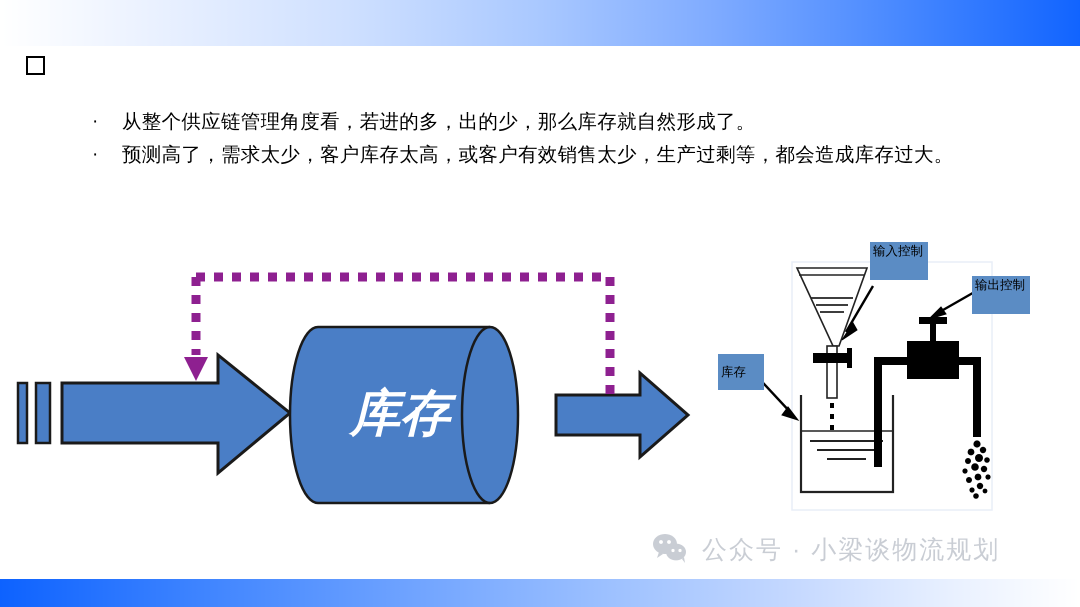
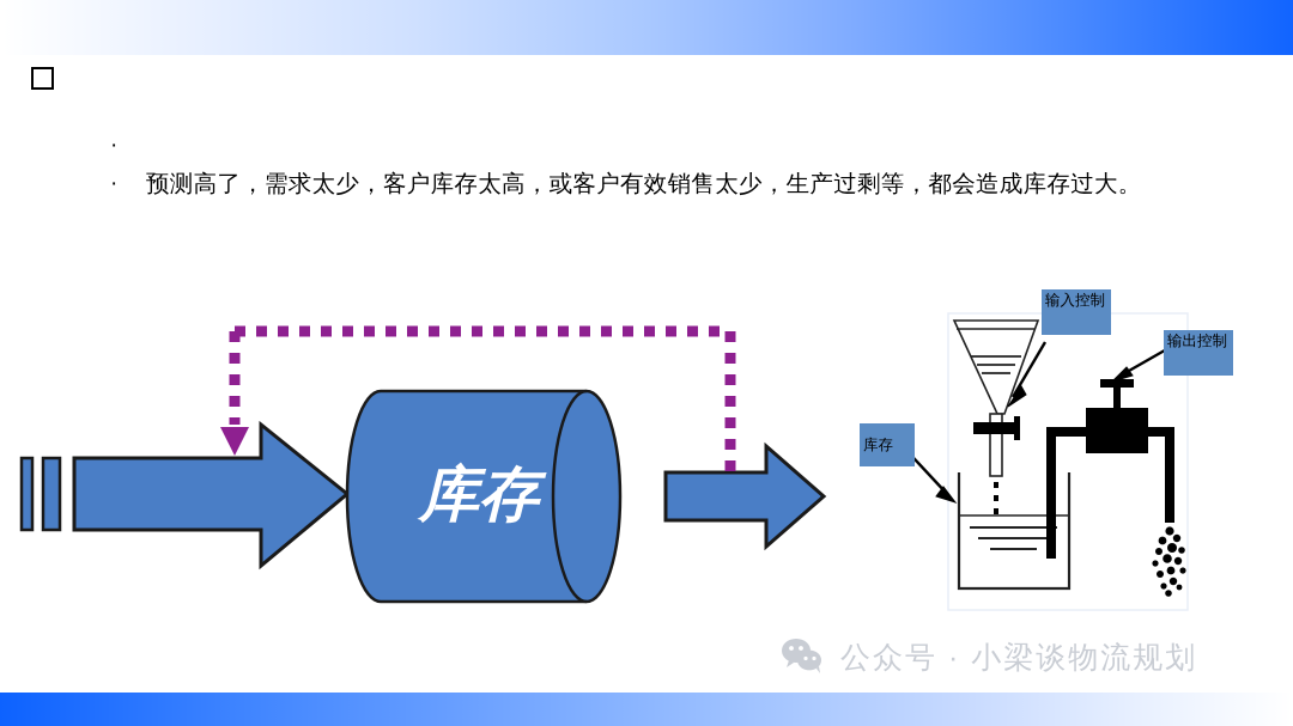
  ·
- 从整个供应链管理角度看，若进的多，出的少，那么库存就自然形成了。
  ·
  预测高了，需求太少，客户库存太高，或客户有效销售太少，生产过剩等，都会造成库存过大。
  库存
  输入控制
  输出控制
  库存
  公众号 · 小梁谈物流规划
